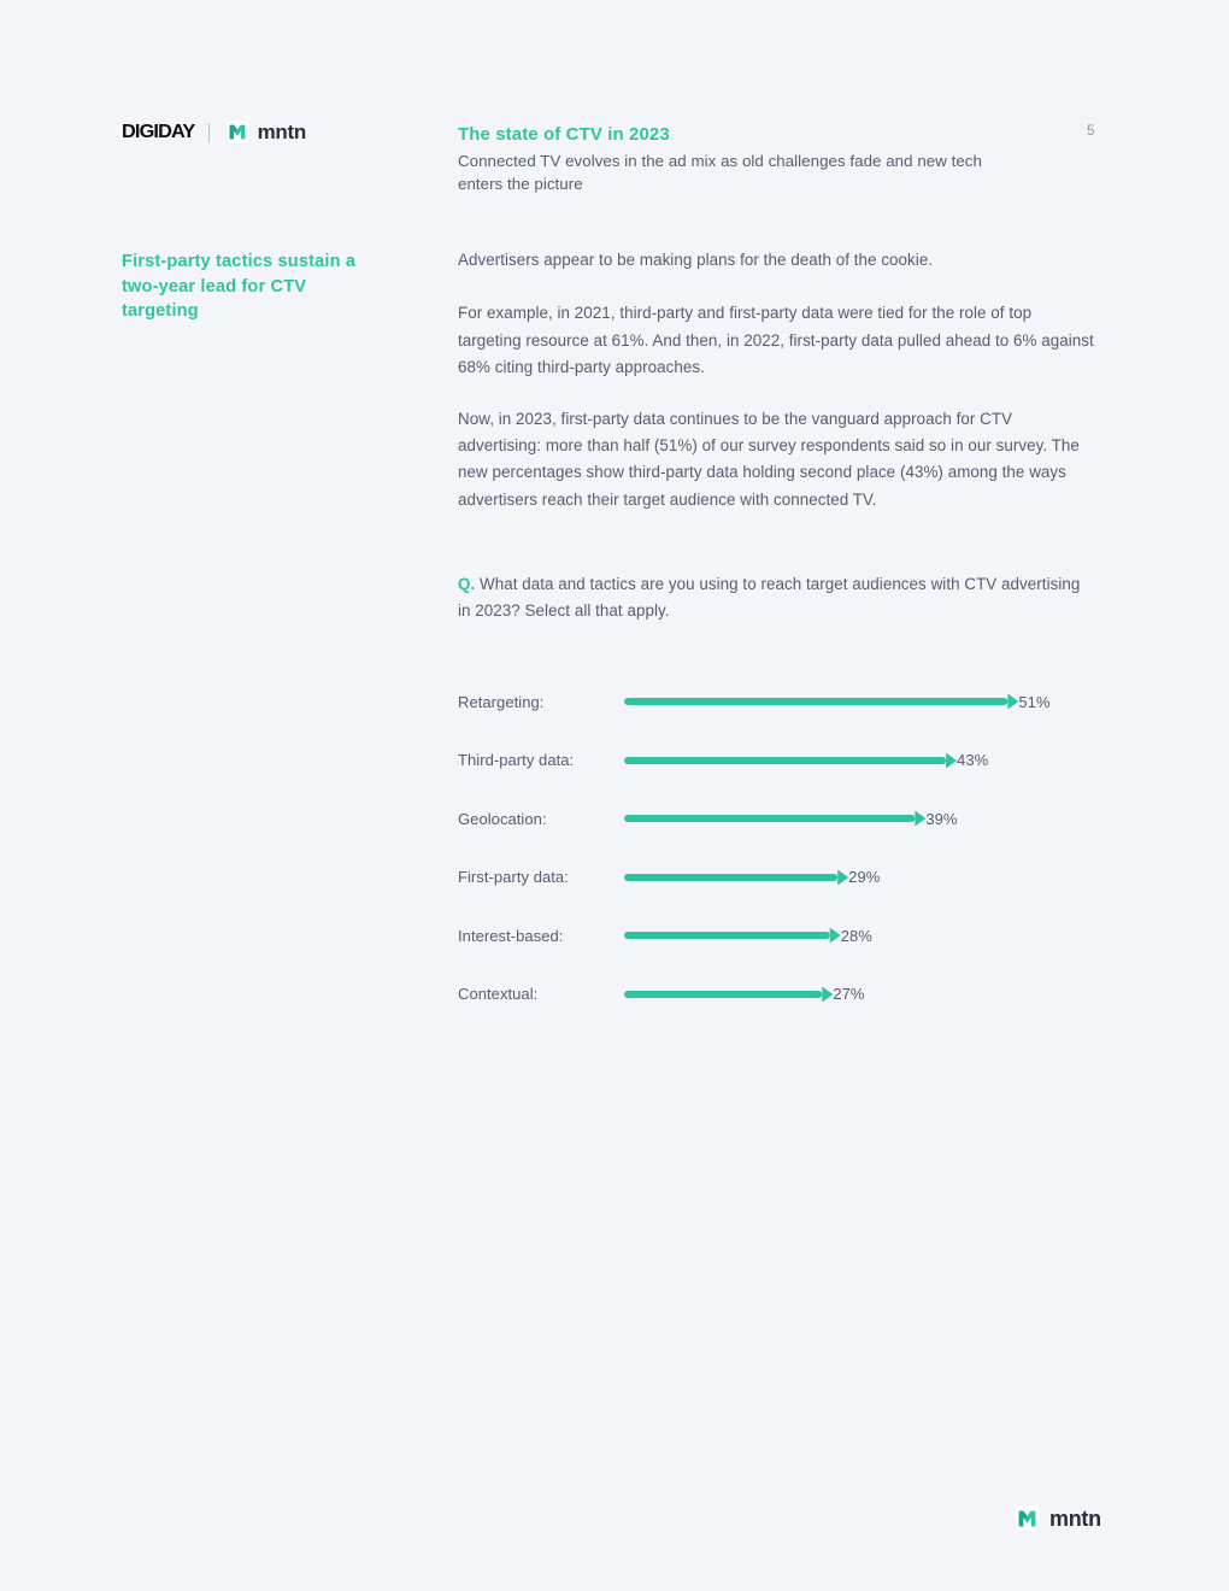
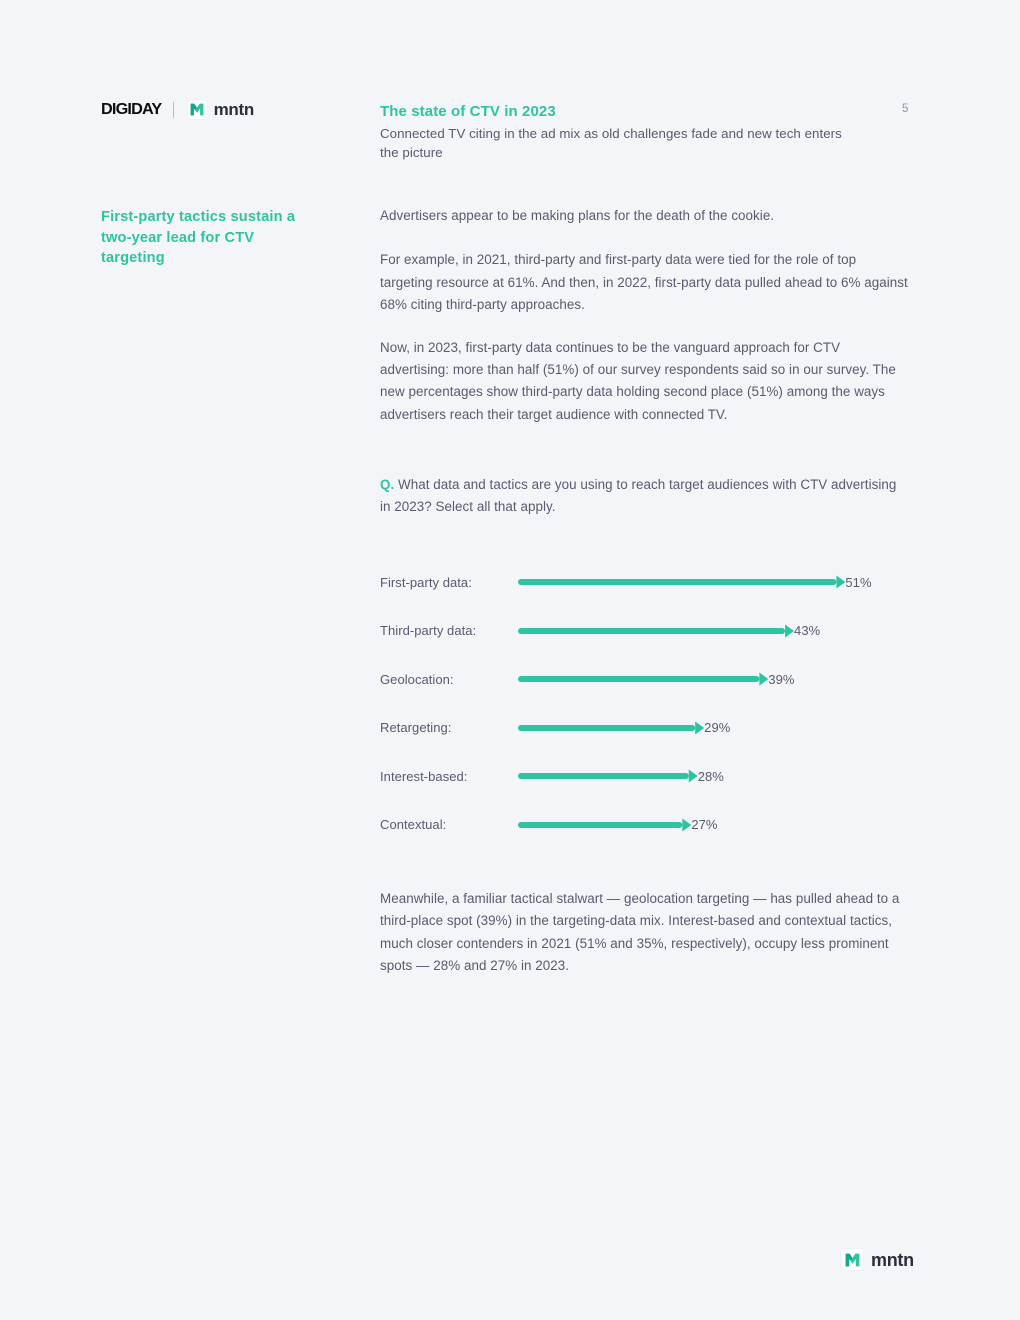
  DIGIDAY
  mntn
  The state of CTV in 2023
- Connected TV evolves in the ad mix as old challenges fade and new tech enters the picture
+ Connected TV citing in the ad mix as old challenges fade and new tech enters the picture
  5
  First-party tactics sustain a two-year lead for CTV targeting
  Advertisers appear to be making plans for the death of the cookie.
  For example, in 2021, third-party and first-party data were tied for the role of top targeting resource at 61%. And then, in 2022, first-party data pulled ahead to 6% against 68% citing third-party approaches.
- Now, in 2023, first-party data continues to be the vanguard approach for CTV advertising: more than half (51%) of our survey respondents said so in our survey. The new percentages show third-party data holding second place (43%) among the ways advertisers reach their target audience with connected TV.
+ Now, in 2023, first-party data continues to be the vanguard approach for CTV advertising: more than half (51%) of our survey respondents said so in our survey. The new percentages show third-party data holding second place (51%) among the ways advertisers reach their target audience with connected TV.
  Q. What data and tactics are you using to reach target audiences with CTV advertising in 2023? Select all that apply.
- Retargeting:
+ First-party data:
  51%
  Third-party data:
  43%
  Geolocation:
  39%
- First-party data:
+ Retargeting:
  29%
  Interest-based:
  28%
  Contextual:
  27%
+ Meanwhile, a familiar tactical stalwart — geolocation targeting — has pulled ahead to a third-place spot (39%) in the targeting-data mix. Interest-based and contextual tactics, much closer contenders in 2021 (51% and 35%, respectively), occupy less prominent spots — 28% and 27% in 2023.
  mntn
